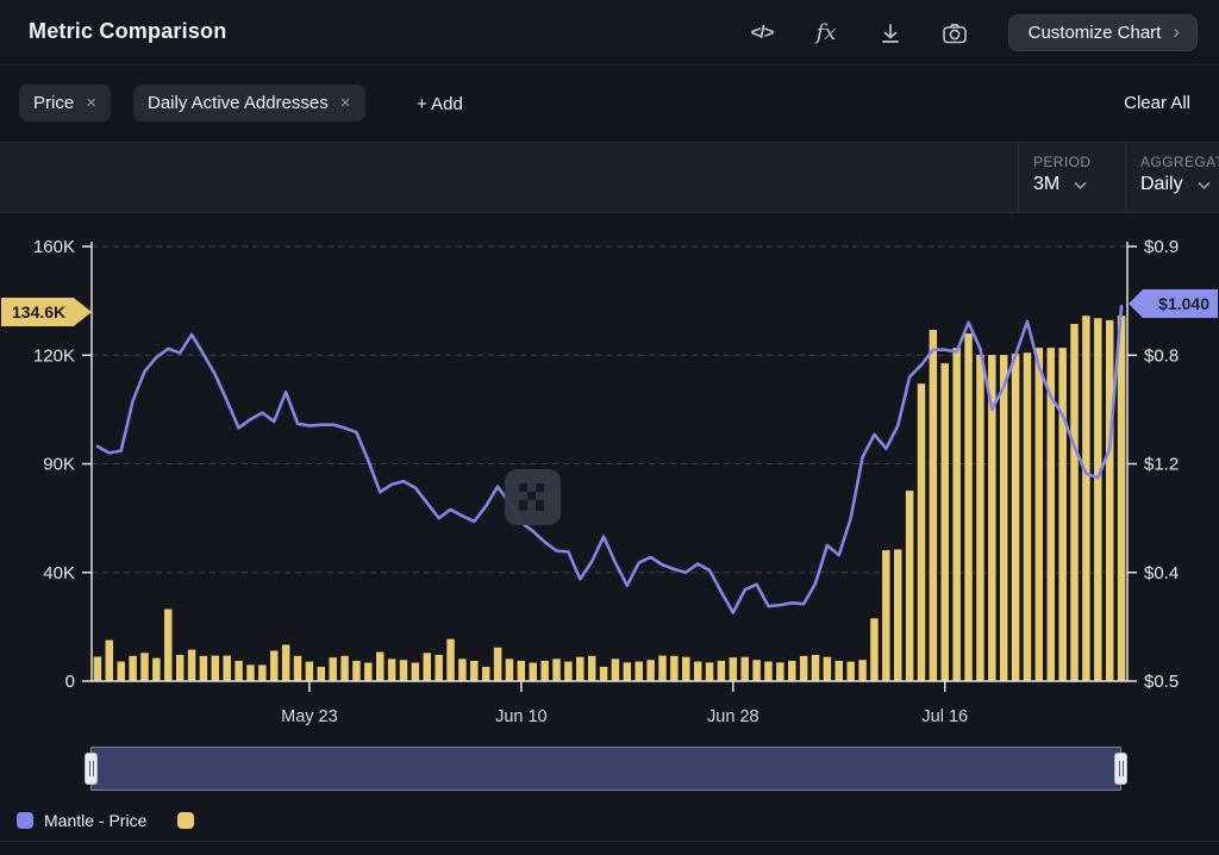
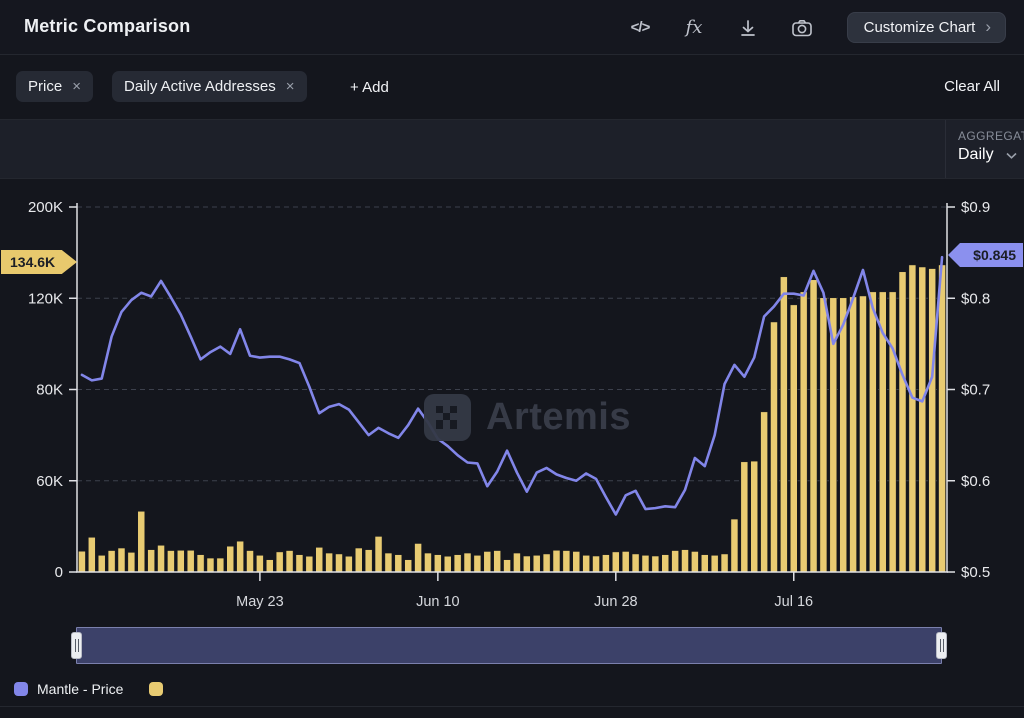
  Metric Comparison
  </>
  fx
  Customize Chart
  ›
  Price
  ×
  Daily Active Addresses
  ×
  + Add
  Clear All
- PERIOD
- 3M
  AGGREGA
  Daily
- 160K
+ 200K
  $0.9
  120K
  $0.8
- 90K
+ 80K
- $1.2
+ $0.7
- 40K
+ 60K
- $0.4
+ $0.6
  0
  $0.5
  May 23
  Jun 10
  Jun 28
  Jul 16
+ Artemis
  134.6K
- $1.040
+ $0.845
  Mantle - Price
